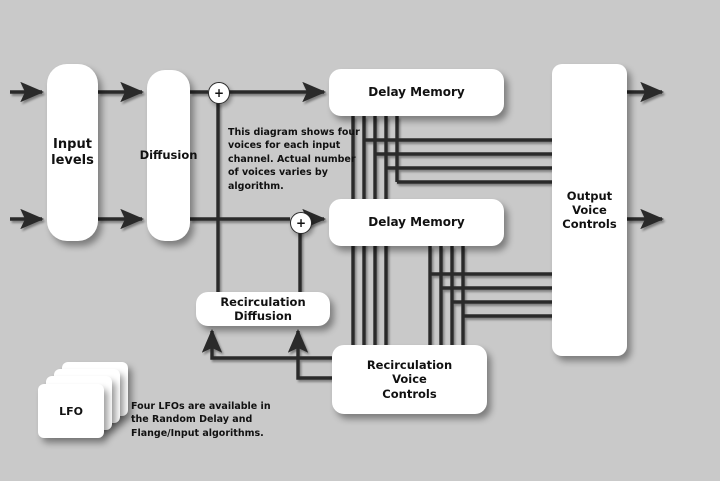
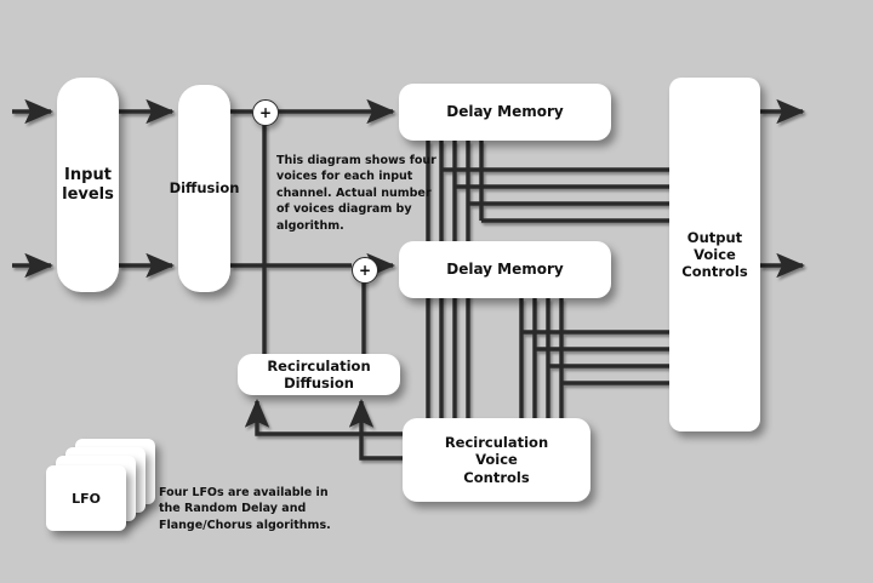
  Input
  levels
  Diffusion
  Delay Memory
  Delay Memory
  Output
  Voice
  Controls
  Recirculation Diffusion
  Recirculation
  Voice
  Controls
  LFO
  +
  +
- This diagram shows four voices for each input channel. Actual number of voices varies by algorithm.
+ This diagram shows four voices for each input channel. Actual number of voices diagram by algorithm.
- Four LFOs are available in the Random Delay and Flange/Input algorithms.
+ Four LFOs are available in the Random Delay and Flange/Chorus algorithms.
